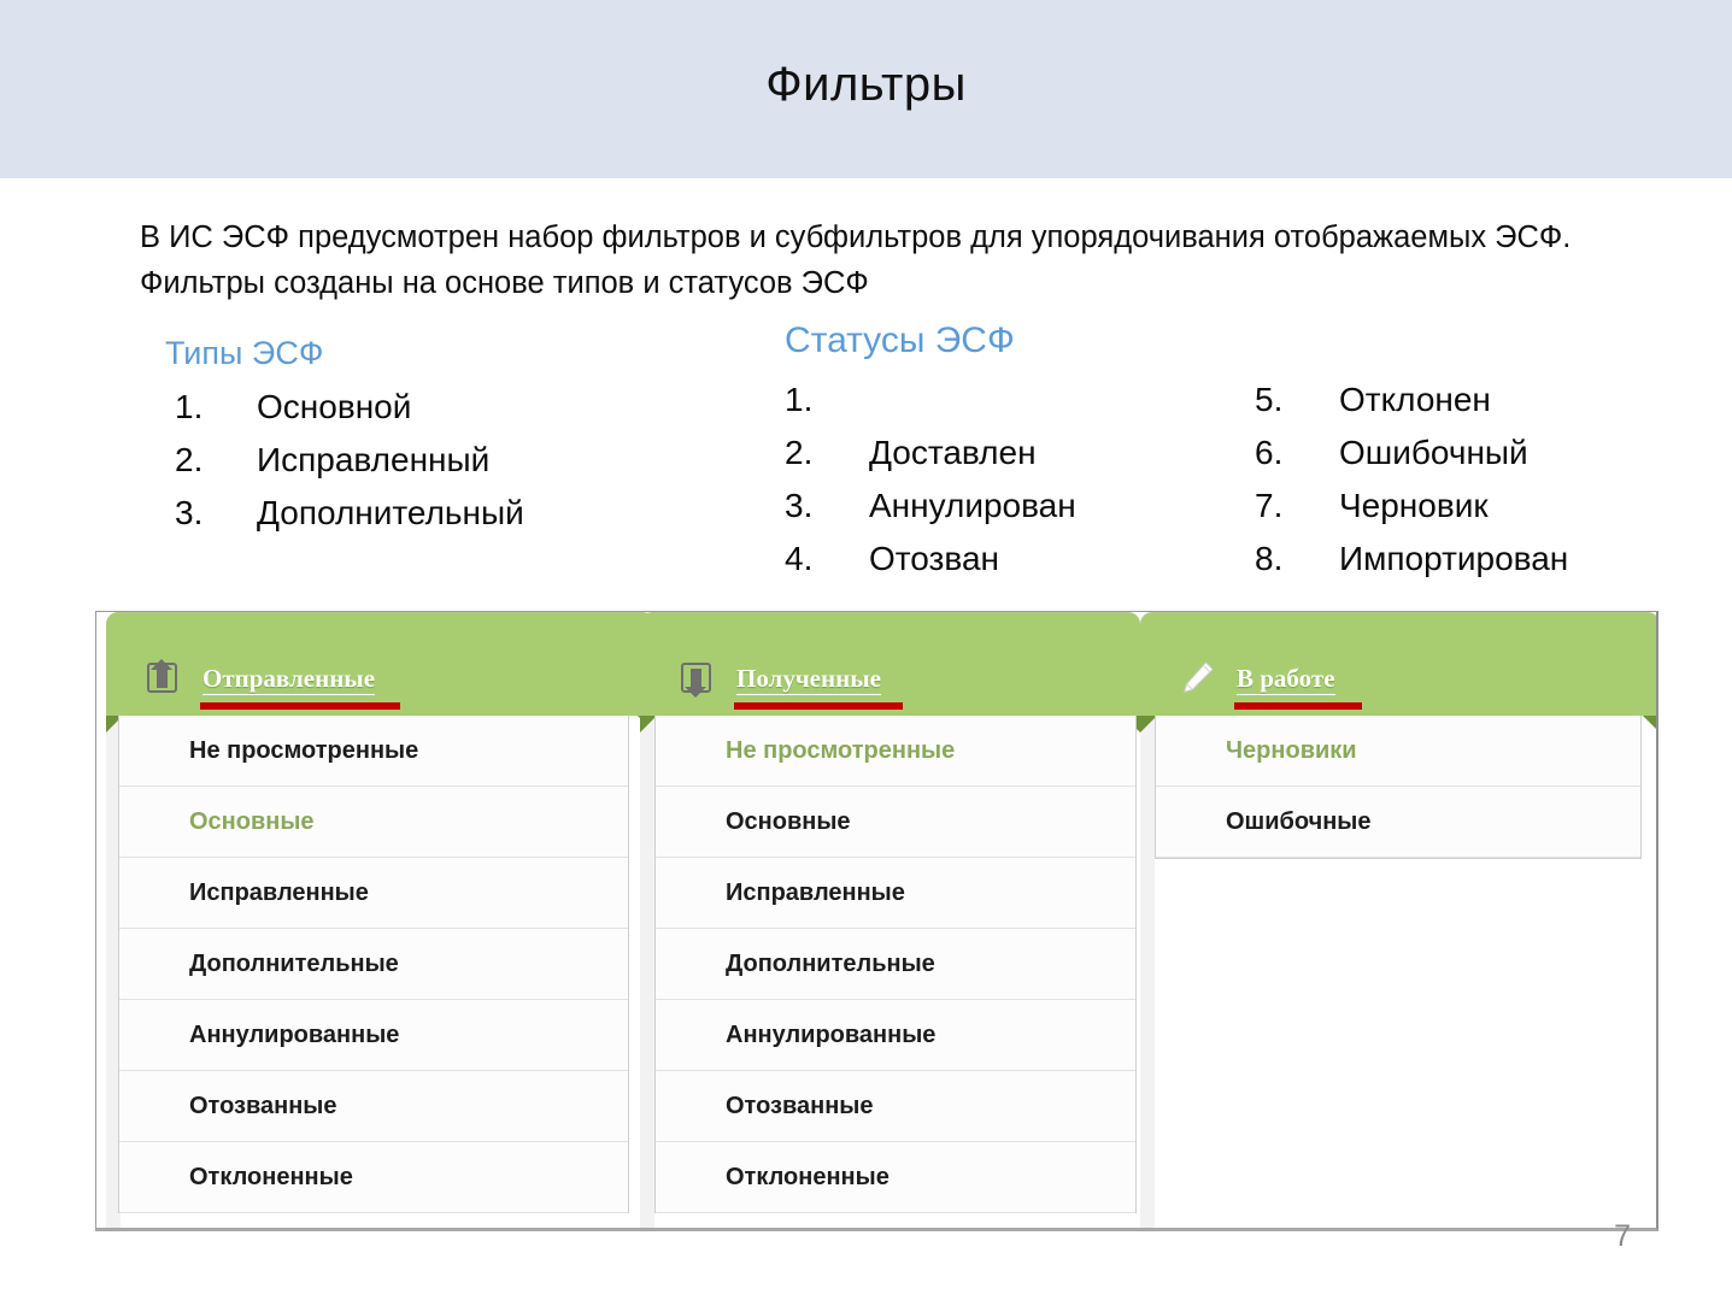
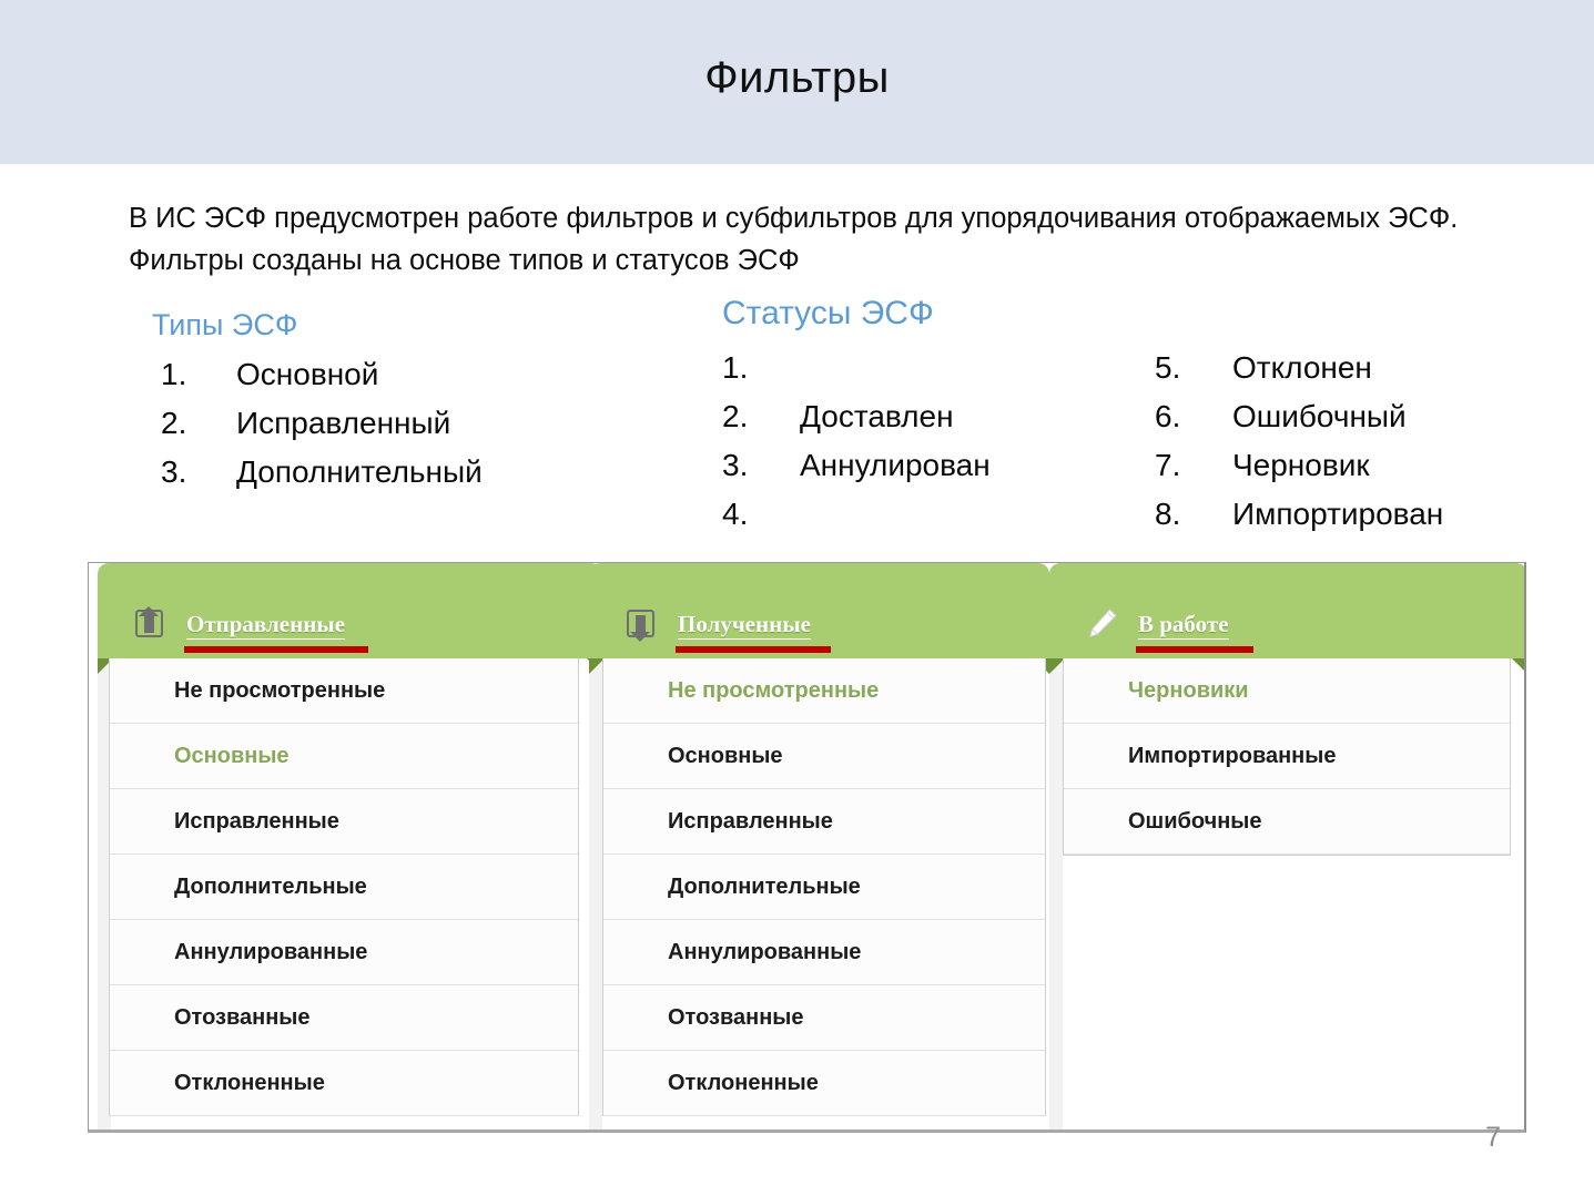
  Фильтры
- В ИС ЭСФ предусмотрен набор фильтров и субфильтров для упорядочивания отображаемых ЭСФ. Фильтры созданы на основе типов и статусов ЭСФ
+ В ИС ЭСФ предусмотрен работе фильтров и субфильтров для упорядочивания отображаемых ЭСФ. Фильтры созданы на основе типов и статусов ЭСФ
  Типы ЭСФ
  1.
  Основной
  2.
  Исправленный
  3.
  Дополнительный
  Статусы ЭСФ
  1.
  2.
  Доставлен
  3.
  Аннулирован
  4.
- Отозван
  5.
  Отклонен
  6.
  Ошибочный
  7.
  Черновик
  8.
  Импортирован
  Отправленные
  Не просмотренные
  Основные
  Исправленные
  Дополнительные
  Аннулированные
  Отозванные
  Отклоненные
  Полученные
  Не просмотренные
  Основные
  Исправленные
  Дополнительные
  Аннулированные
  Отозванные
  Отклоненные
  В работе
  Черновики
+ Импортированные
  Ошибочные
  7
